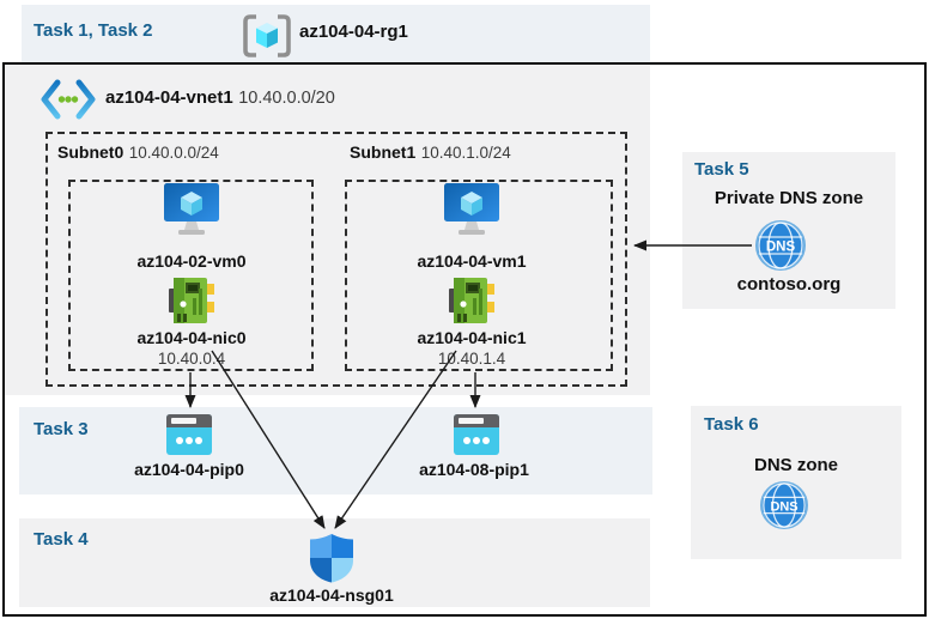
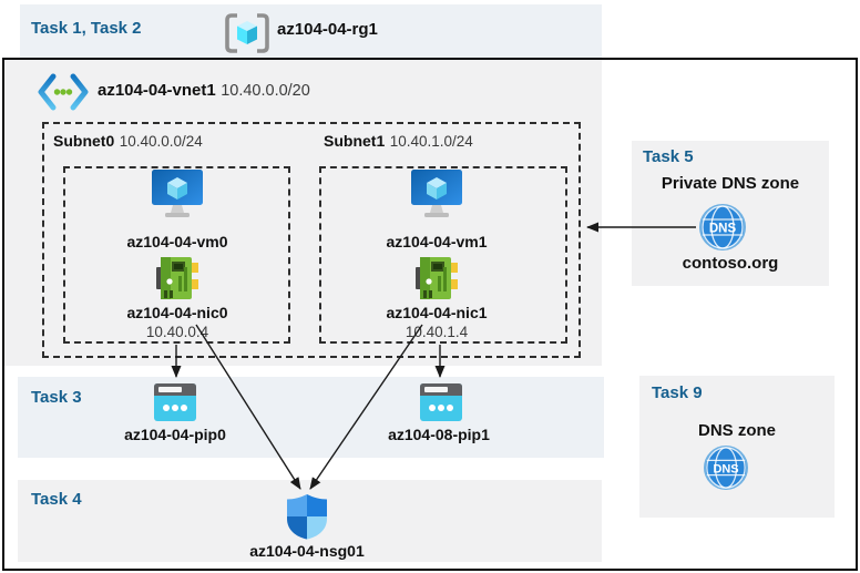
  Task 1, Task 2
  az104-04-rg1
  az104-04-vnet1 10.40.0.0/20
  Subnet0 10.40.0.0/24
- az104-02-vm0
+ az104-04-vm0
  az104-04-nic0
  10.40.0.4
  Subnet1 10.40.1.0/24
  az104-04-vm1
  az104-04-nic1
  1.40.1.4
  Task 3
  az104-04-pip0
  az104-08-pip1
  Task 4
  az104-04-nsg01
  Task 5
  Private DNS zone
  DNS
  contoso.org
- Task 6
+ Task 9
  DNS zone
  DNS
